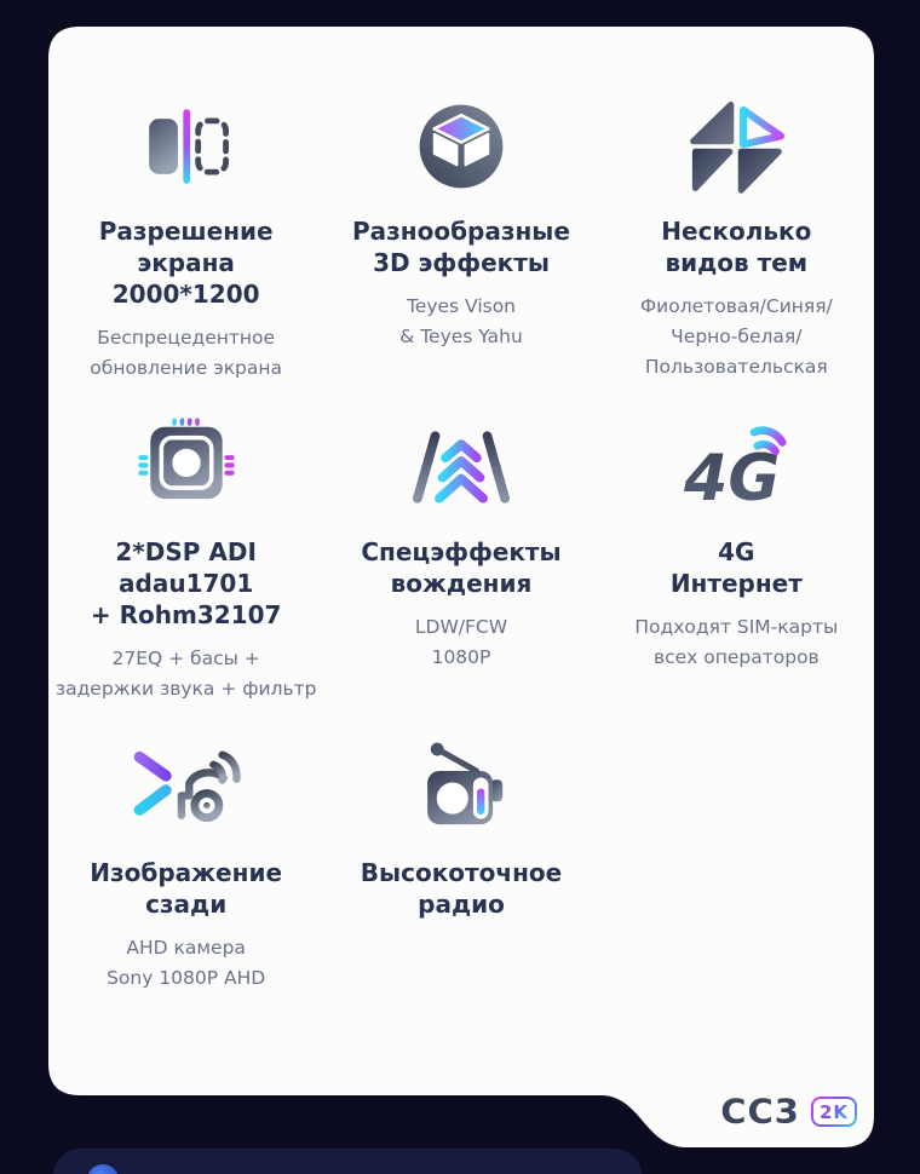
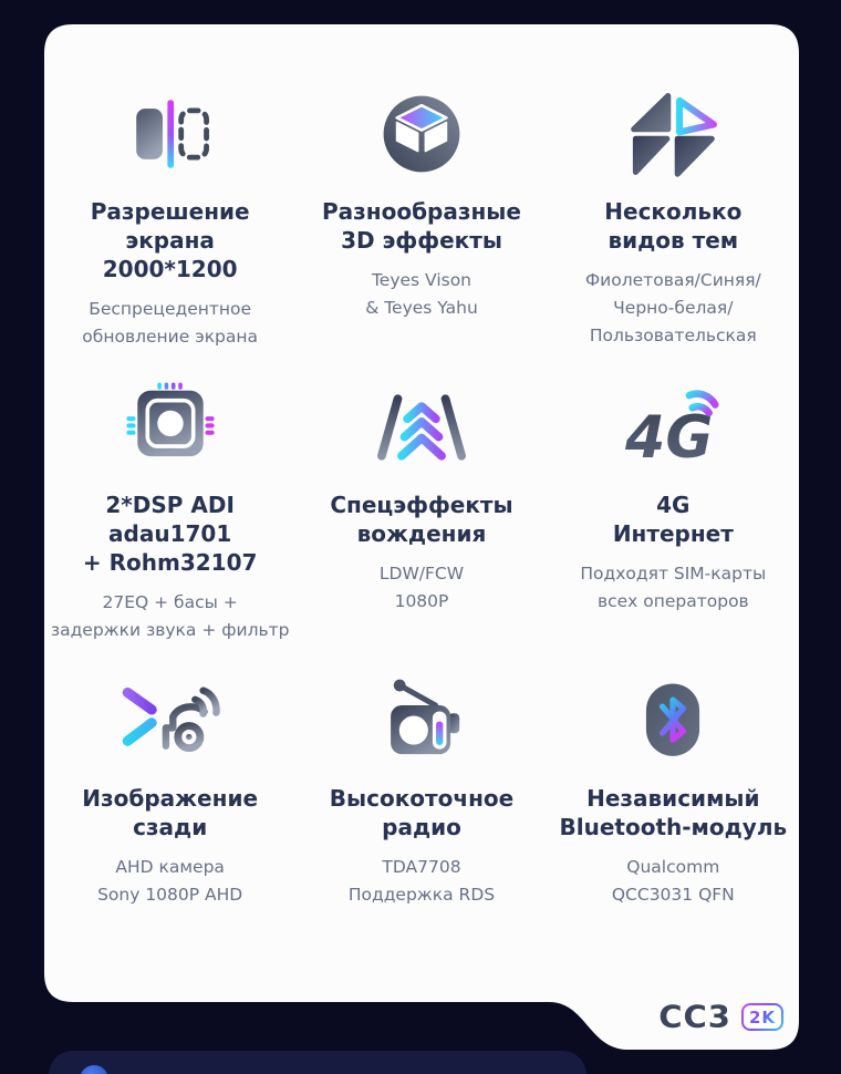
  Разрешение экрана
  2000*1200
  Беспрецедентное
  обновление экрана
  Разнообразные
  3D эффекты
  Teyes Vison
  & Teyes Yahu
  Несколько
  видов тем
  Фиолетовая/Синяя/
  Черно-белая/
  Пользовательская
  2*DSP ADI adau1701
  + Rohm32107
  27EQ + басы +
  задержки звука + фильтр
  Спецэффекты
  вождения
  LDW/FCW
  1080P
  4G
  4G
  Интернет
  Подходят SIM-карты
  всех операторов
  Изображение
  сзади
  AHD камера
  Sony 1080P AHD
  Высокоточное
  радио
+ TDA7708
+ Поддержка RDS
+ Независимый
+ Bluetooth-модуль
+ Qualcomm
+ QCC3031 QFN
  CC3
  2K
